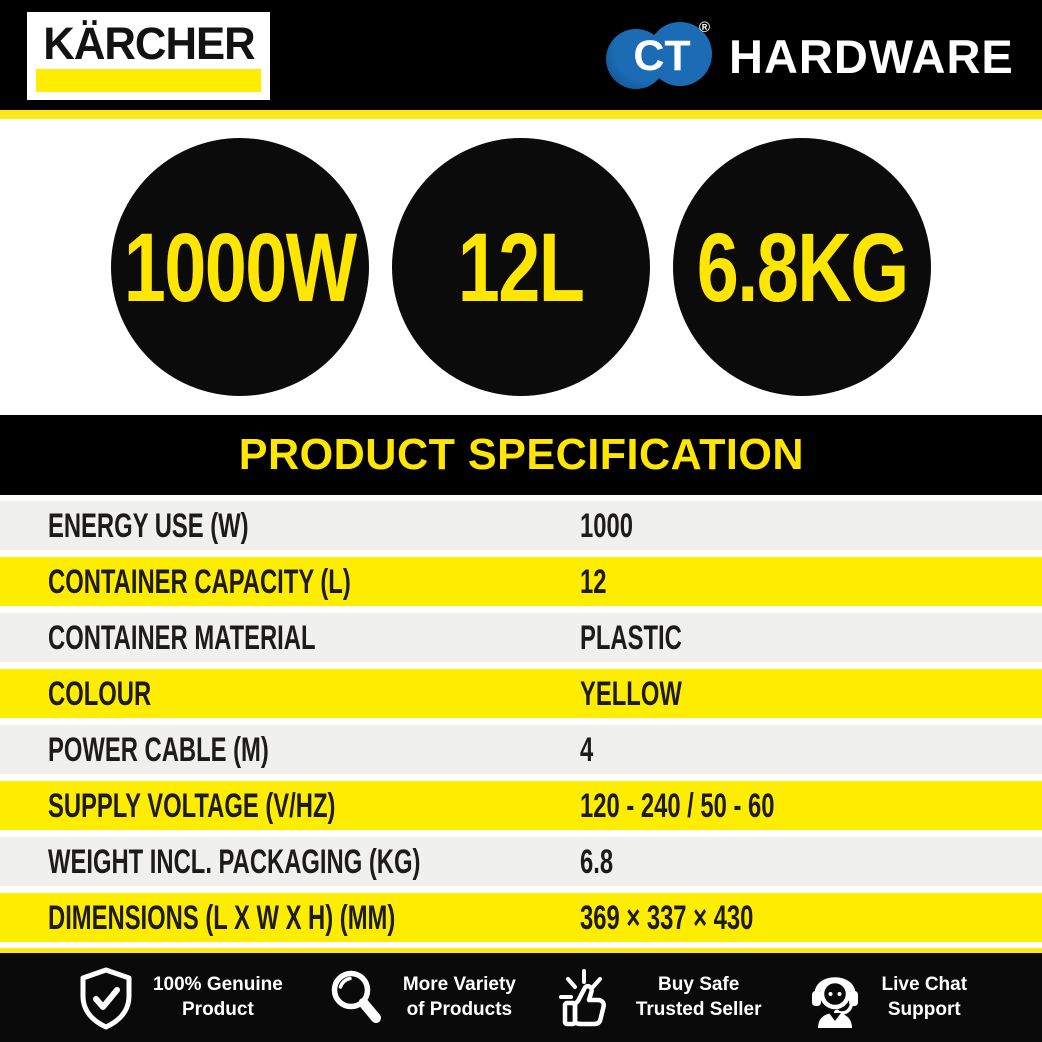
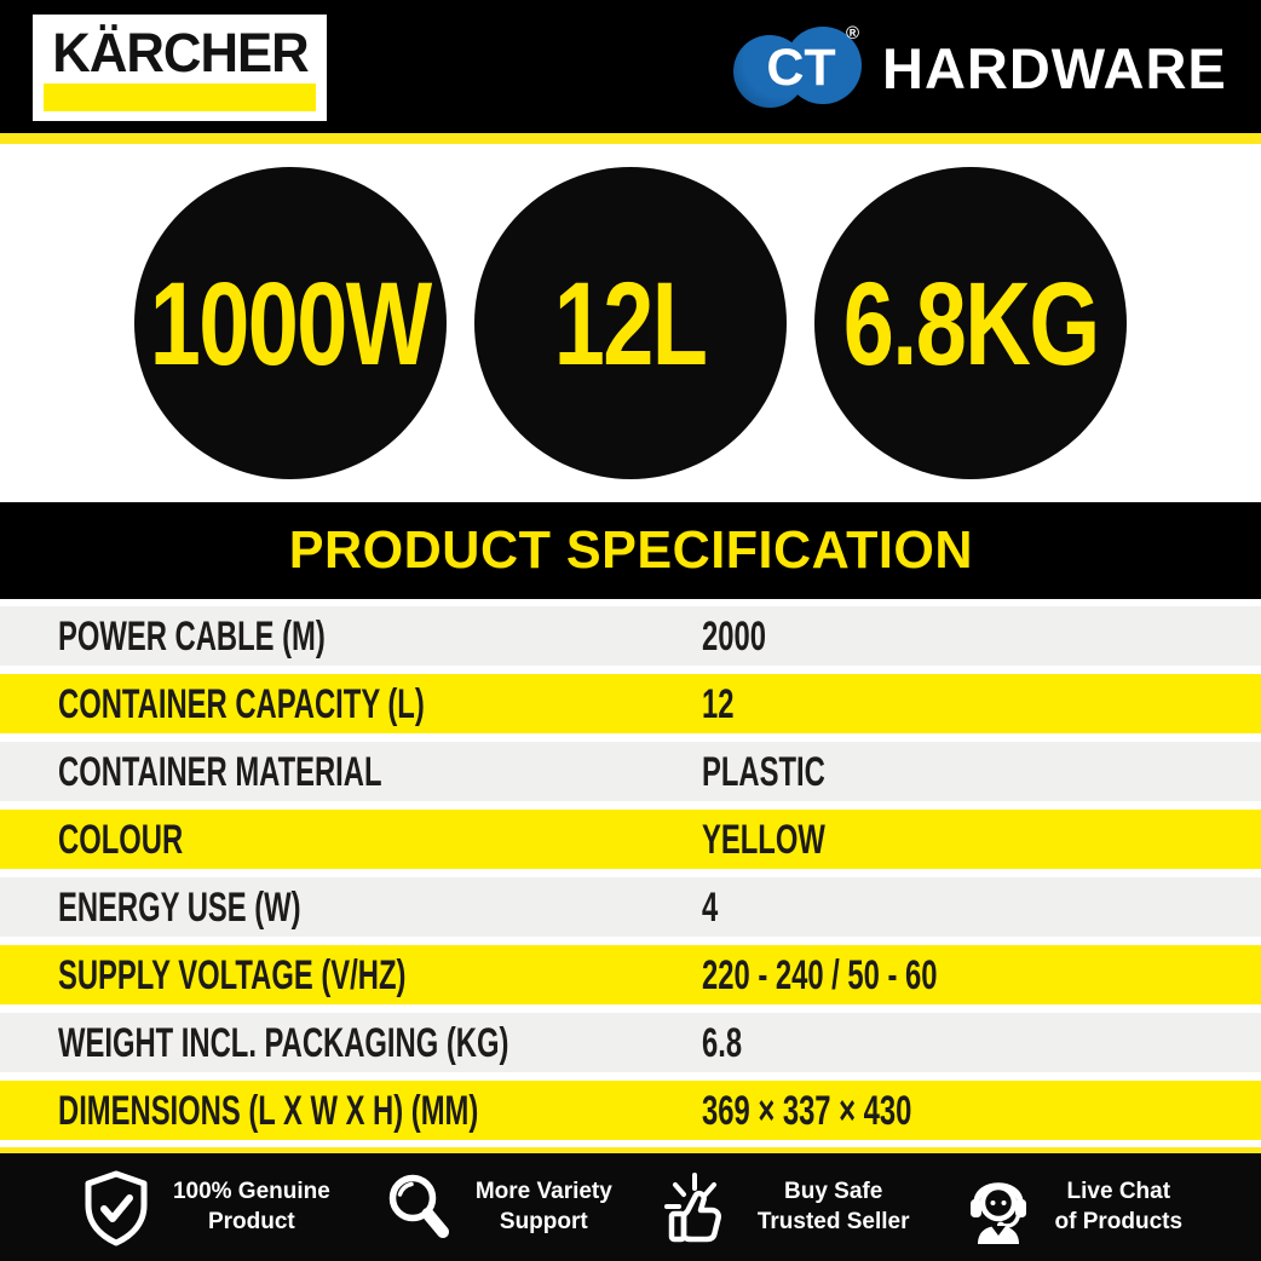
  KÄRCHER
  CT
  ®
  HARDWARE
  1000W
  12L
  6.8KG
  PRODUCT SPECIFICATION
- ENERGY USE (W)
+ POWER CABLE (M)
- 1000
+ 2000
  CONTAINER CAPACITY (L)
  12
  CONTAINER MATERIAL
  PLASTIC
  COLOUR
  YELLOW
- POWER CABLE (M)
+ ENERGY USE (W)
  4
  SUPPLY VOLTAGE (V/HZ)
- 120 - 240 / 50 - 60
+ 220 - 240 / 50 - 60
  WEIGHT INCL. PACKAGING (KG)
  6.8
  DIMENSIONS (L X W X H) (MM)
  369 × 337 × 430
  100% Genuine
  Product
  More Variety
- of Products
+ Support
  Buy Safe
  Trusted Seller
  Live Chat
- Support
+ of Products
